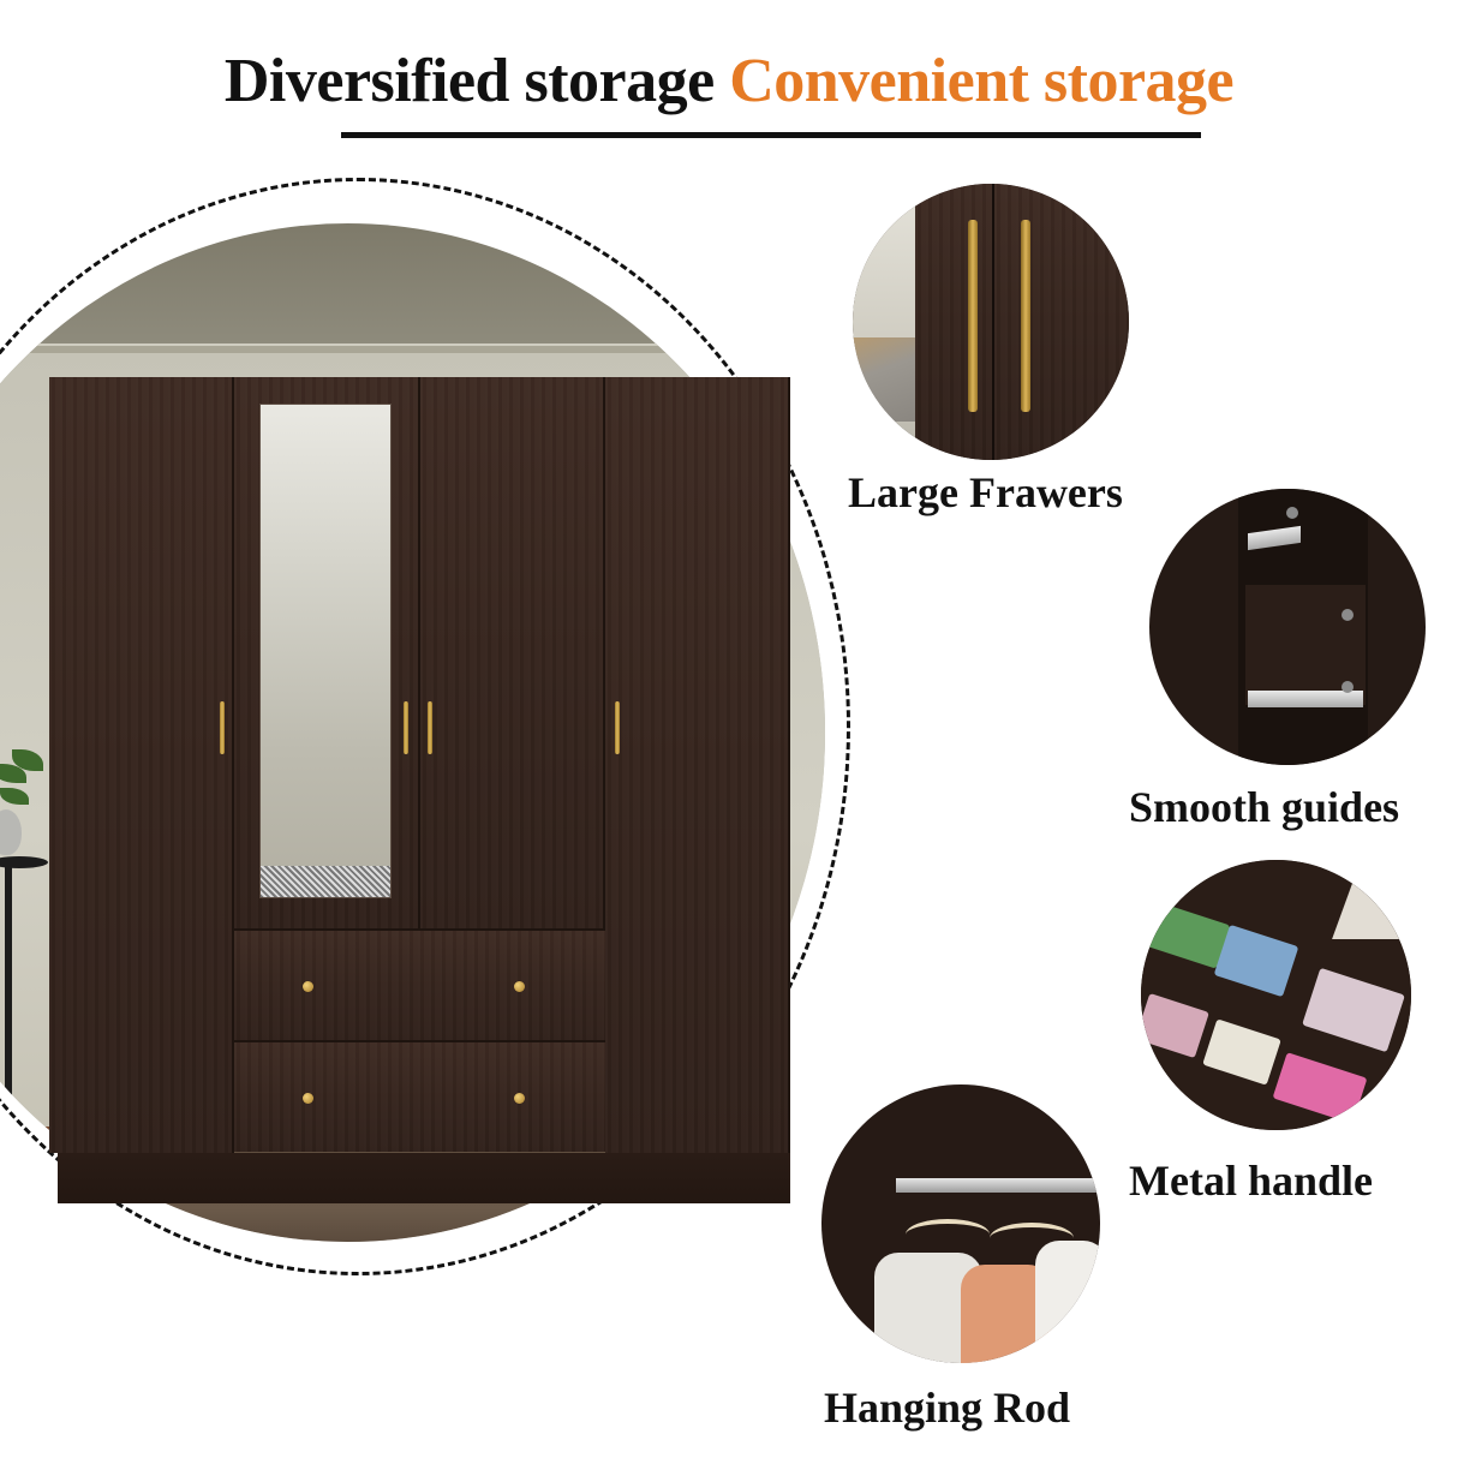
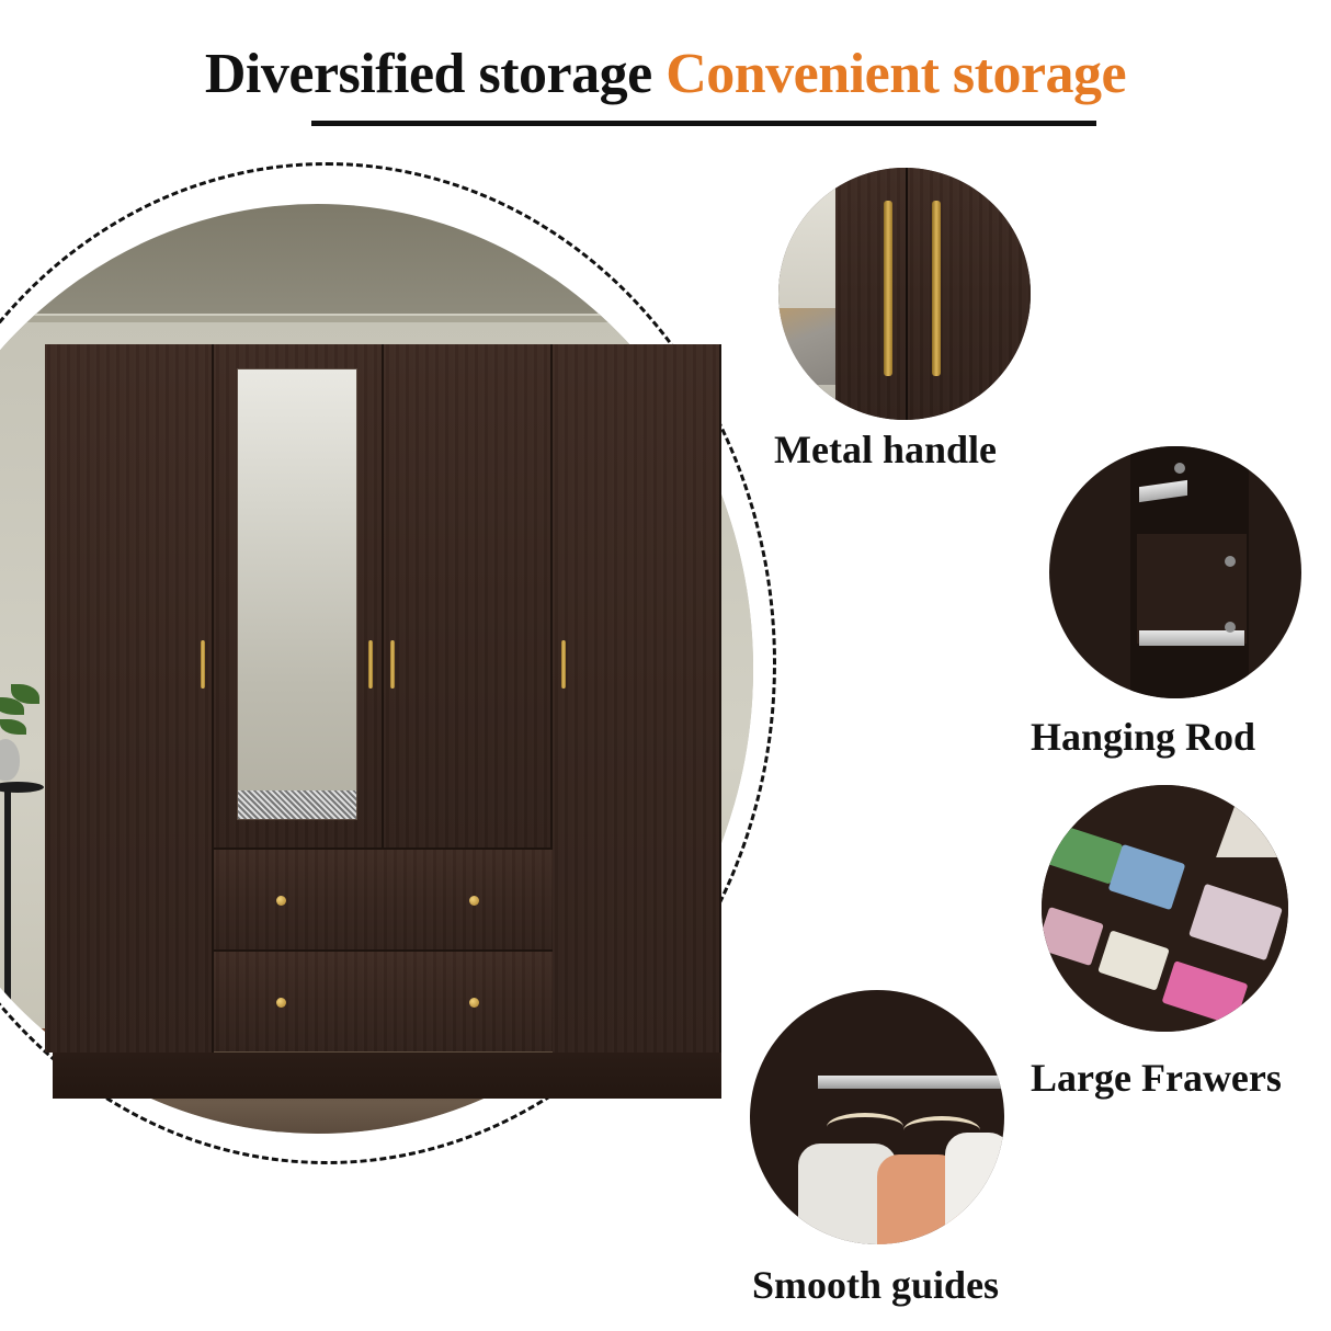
  Diversified storage Convenient storage
- Large Frawers
+ Metal handle
- Smooth guides
+ Hanging Rod
- Metal handle
+ Large Frawers
- Hanging Rod
+ Smooth guides
